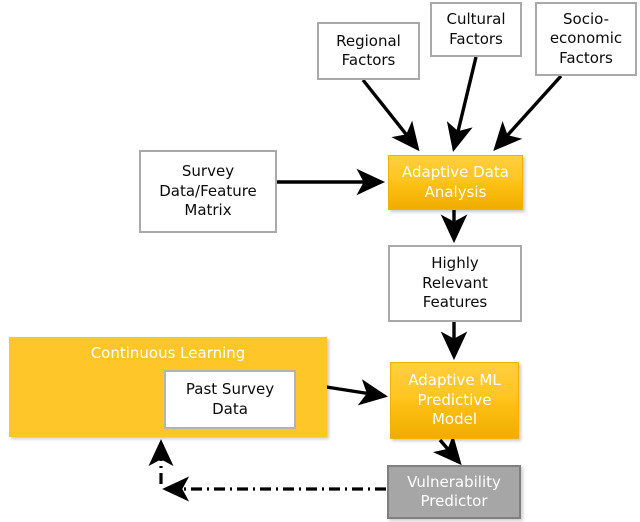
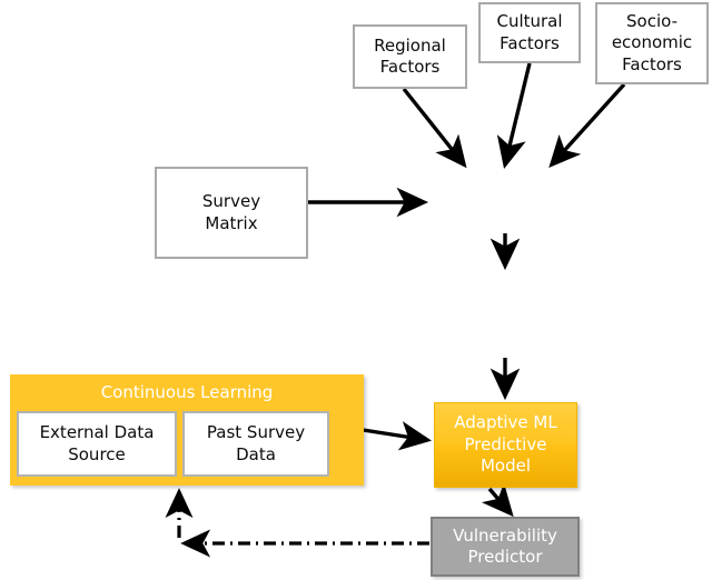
  Regional
  Factors
  Cultural
  Factors
  Socio-
  economic
  Factors
  Survey
- Data/Feature
  Matrix
- Adaptive Data
- Analysis
- Highly
- Relevant
- Features
  Continuous Learning
+ External Data
+ Source
  Past Survey
  Data
  Adaptive ML
  Predictive
  Model
  Vulnerability
  Predictor
